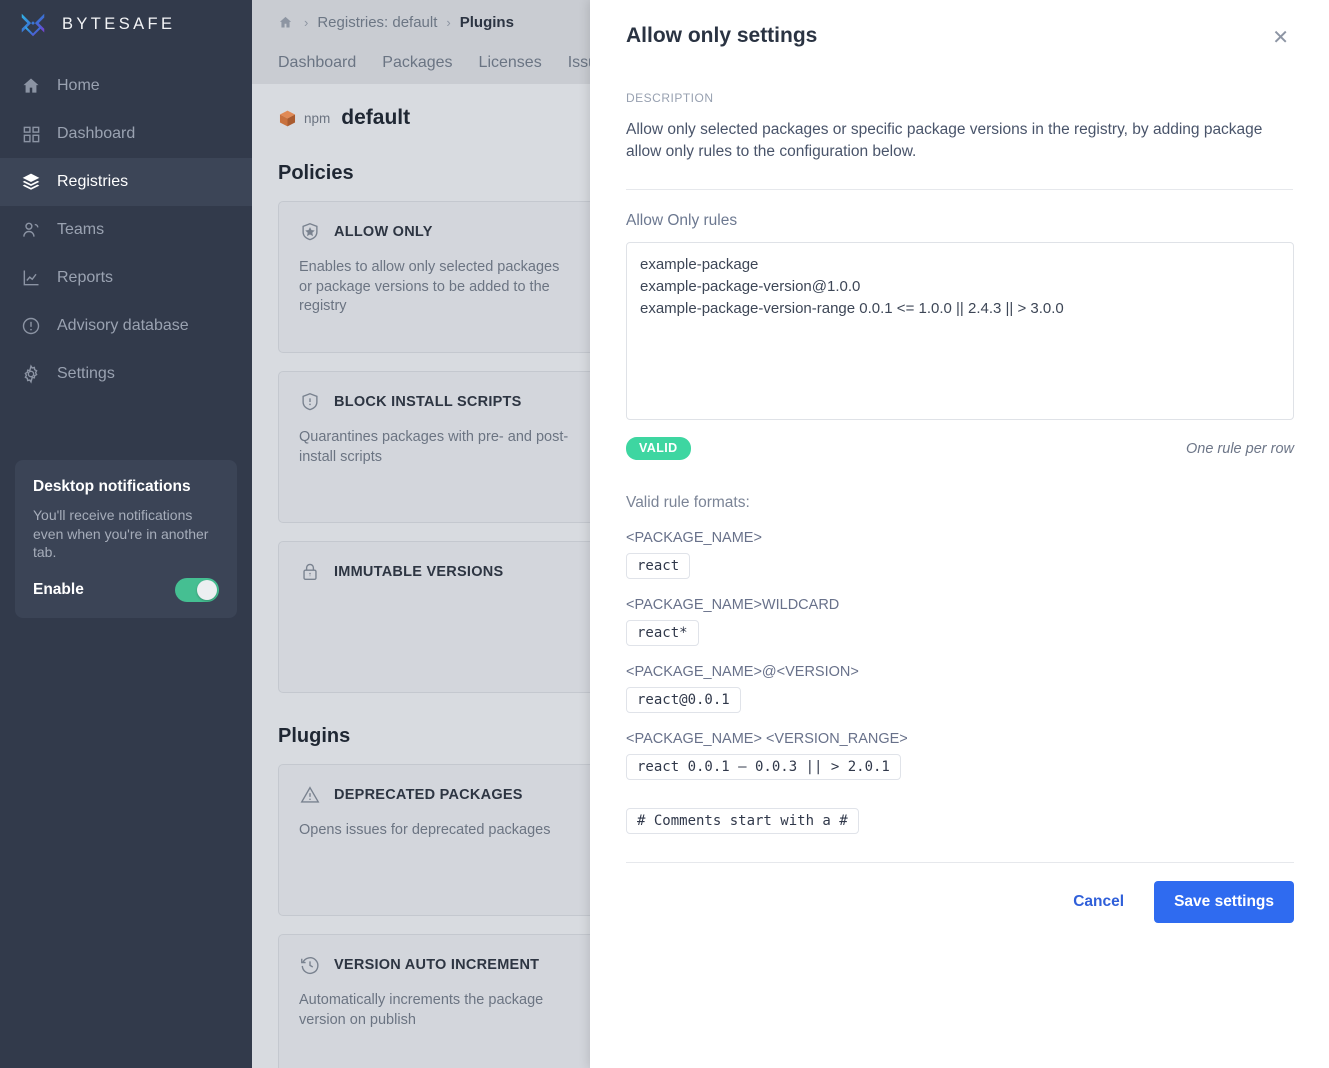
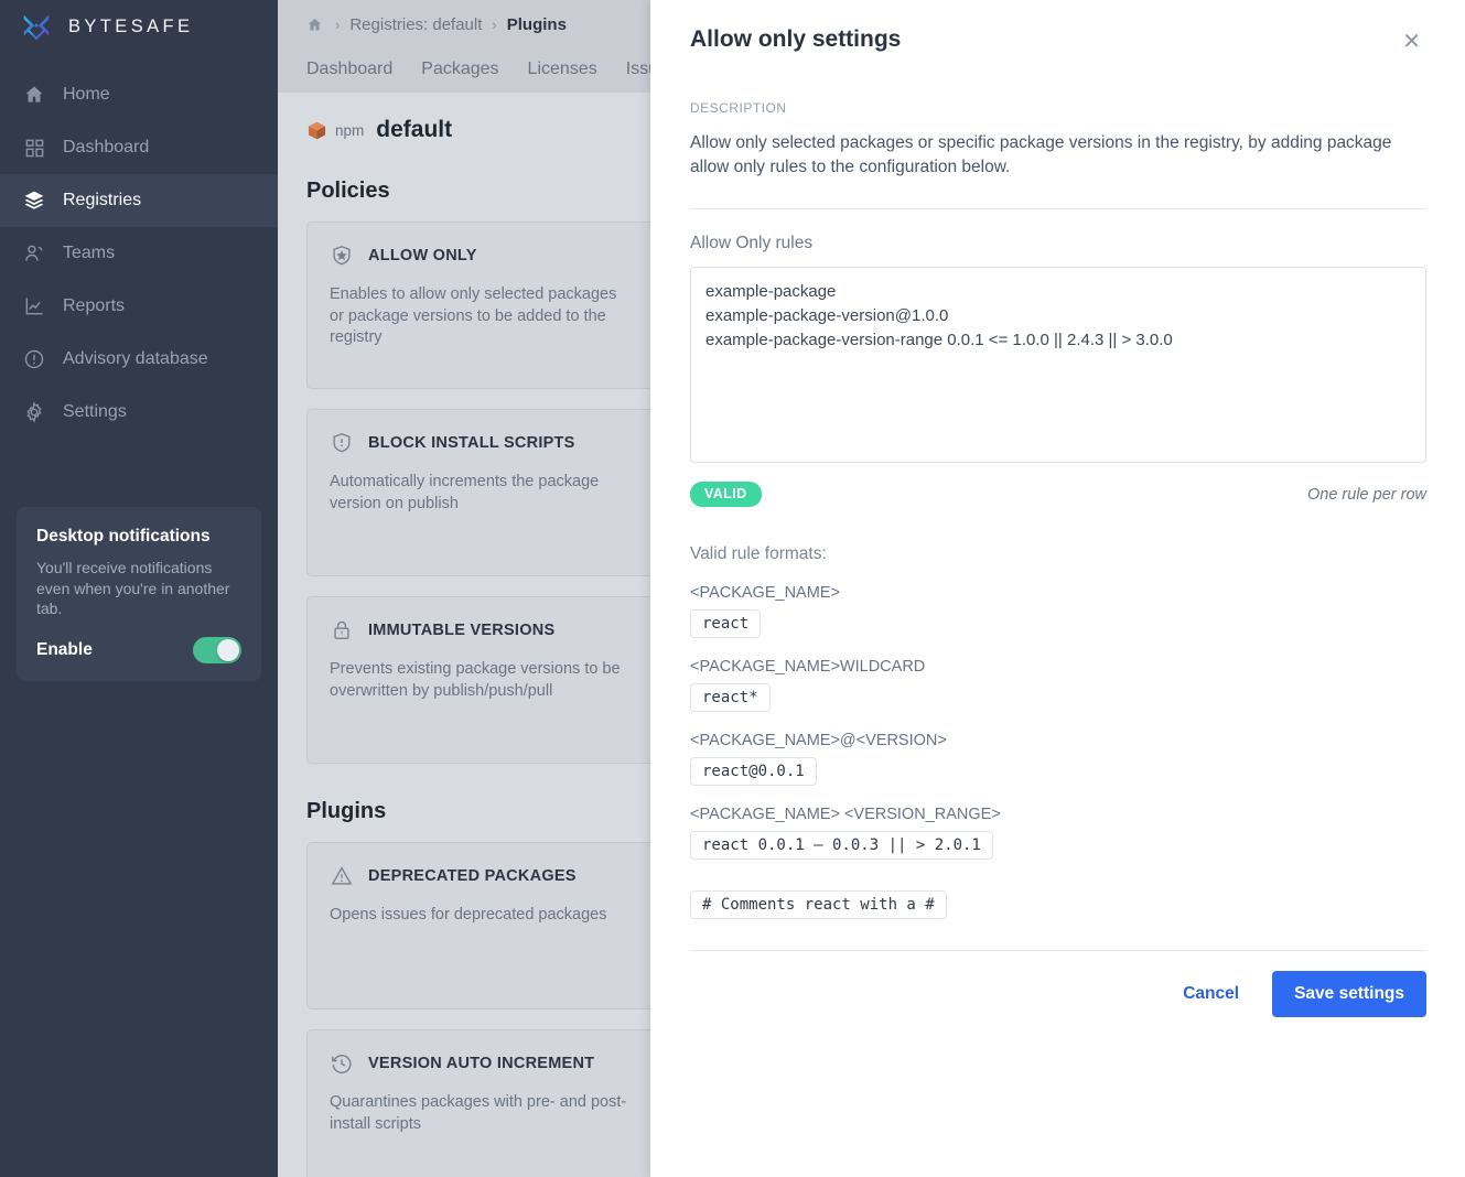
  BYTESAFE
  Home
  Dashboard
  Registries
  Teams
  Reports
  Advisory database
  Settings
  Desktop notifications
  You'll receive notifications even when you're in another tab.
  Enable
  ›
  Registries: default
  ›
  Plugins
  Dashboard
  Packages
  Licenses
  npm
  default
  Policies
  ALLOW ONLY
  Enables to allow only selected packages or package versions to be added to the registry
  BLOCK INSTALL SCRIPTS
- Quarantines packages with pre- and post-install scripts
+ Automatically increments the package version on publish
  IMMUTABLE VERSIONS
+ Prevents existing package versions to be overwritten by publish/push/pull
  Plugins
  DEPRECATED PACKAGES
  Opens issues for deprecated packages
  VERSION AUTO INCREMENT
- Automatically increments the package version on publish
+ Quarantines packages with pre- and post-install scripts
  Allow only settings
  ✕
  DESCRIPTION
  Allow only selected packages or specific package versions in the registry, by adding package allow only rules to the configuration below.
  Allow Only rules
  example-package
  example-package-version@1.0.0
  example-package-version-range 0.0.1 <= 1.0.0 || 2.4.3 || > 3.0.0
  VALID
  One rule per row
  Valid rule formats:
  <PACKAGE_NAME>
  react
  <PACKAGE_NAME>WILDCARD
  react*
  <PACKAGE_NAME>@<VERSION>
  react@0.0.1
  <PACKAGE_NAME> <VERSION_RANGE>
  react 0.0.1 — 0.0.3 || > 2.0.1
- # Comments start with a #
+ # Comments react with a #
  Cancel
  Save settings
